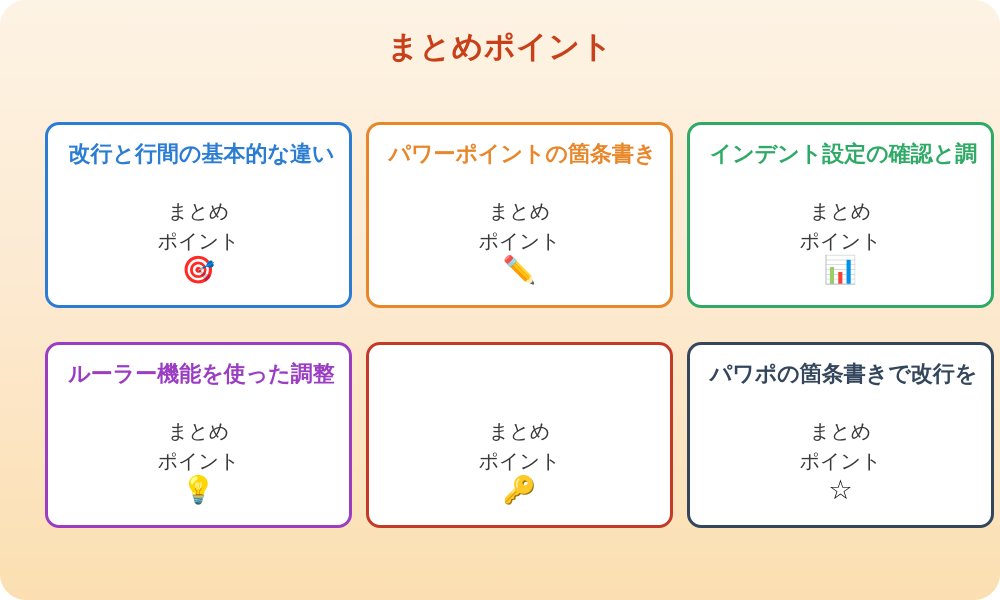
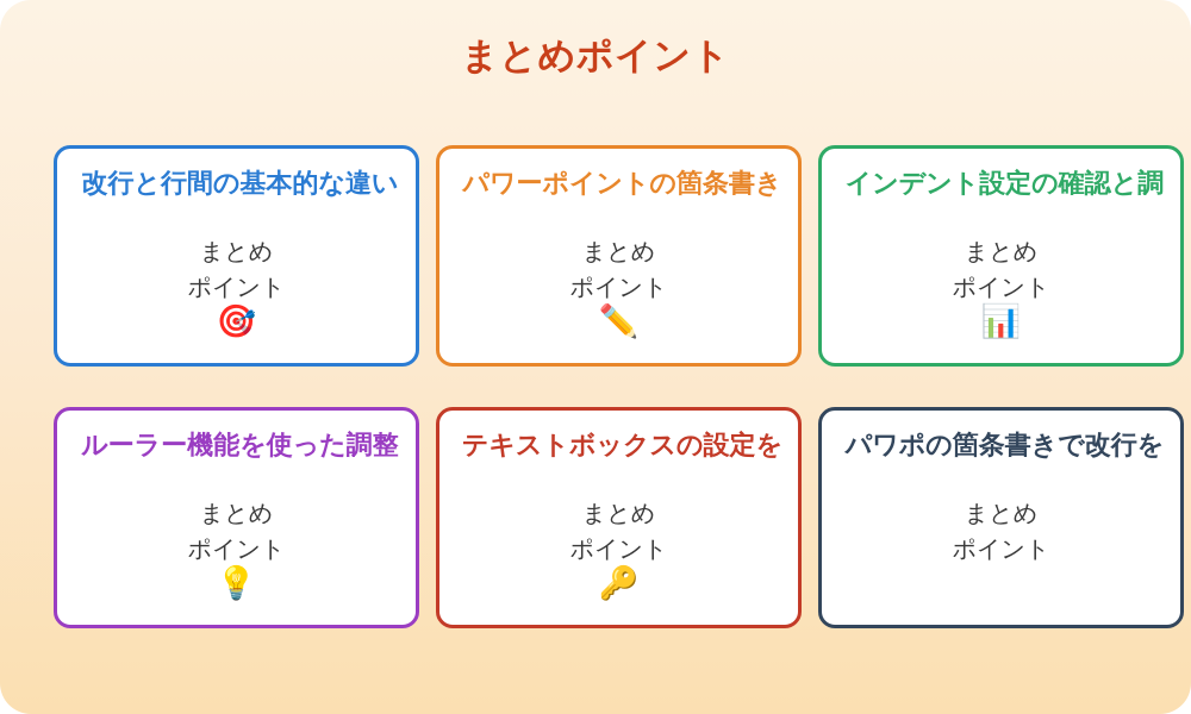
  まとめポイント
  改行と行間の基本的な違い
  まとめ
  ポイント
  🎯
  パワーポイントの箇条書き
  まとめ
  ポイント
  ✏️
  インデント設定の確認と調
  まとめ
  ポイント
  📊
  ルーラー機能を使った調整
  まとめ
  ポイント
  💡
+ テキストボックスの設定を
  まとめ
  ポイント
  🔑
  パワポの箇条書きで改行を
  まとめ
  ポイント
- ☆
